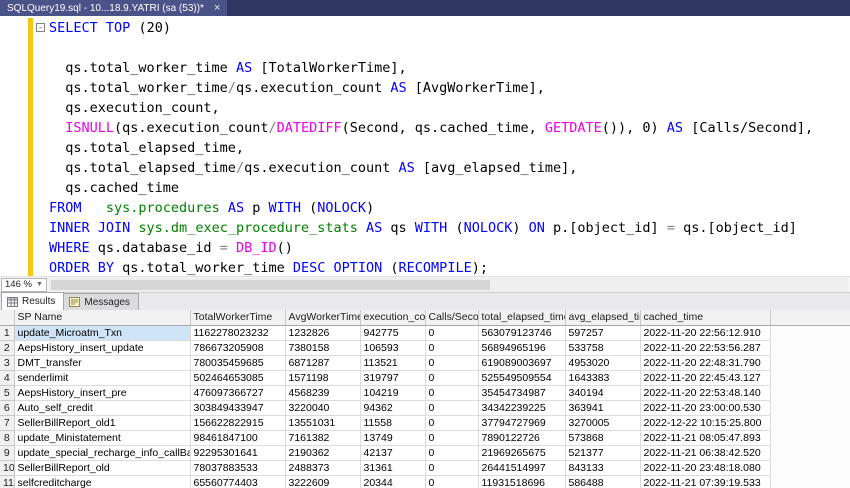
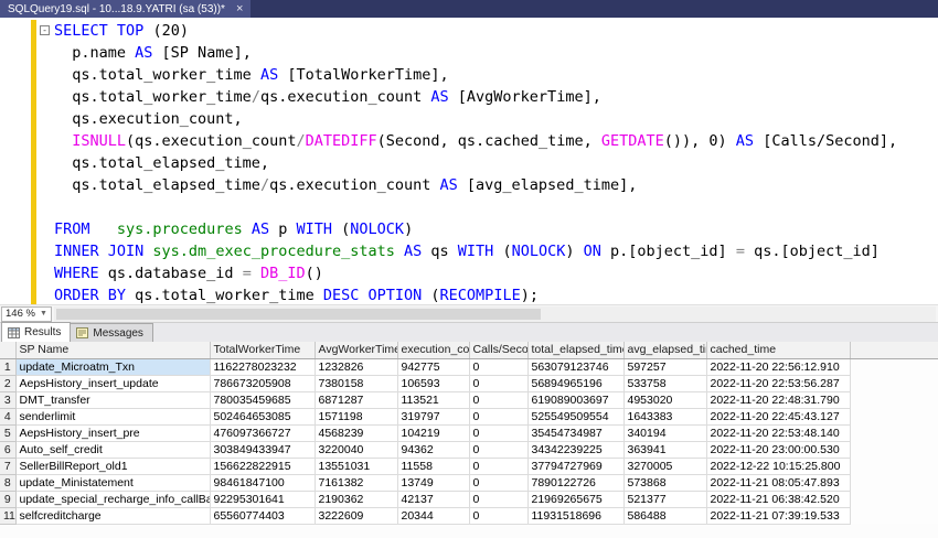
  SQLQuery19.sql - 10...18.9.YATRI (sa (53))*
  ×
  -
  SELECT TOP (20)
+ p.name AS [SP Name],
  qs.total_worker_time AS [TotalWorkerTime],
  qs.total_worker_time/qs.execution_count AS [AvgWorkerTime],
  qs.execution_count,
  ISNULL(qs.execution_count/DATEDIFF(Second, qs.cached_time, GETDATE()), 0) AS [Calls/Second],
  qs.total_elapsed_time,
  qs.total_elapsed_time/qs.execution_count AS [avg_elapsed_time],
- qs.cached_time
  FROM sys.procedures AS p WITH (NOLOCK)
  INNER JOIN sys.dm_exec_procedure_stats AS qs WITH (NOLOCK) ON p.[object_id] = qs.[object_id]
  WHERE qs.database_id = DB_ID()
  ORDER BY qs.total_worker_time DESC OPTION (RECOMPILE);
  146 %
  Results
  Messages
  	SP Name	TotalWorkerTime	AvgWorkerTim	execution_co	Calls/Seco	total_elapsed_tim	avg_elapsed_ti	cached_time
  1	update_Microatm_Txn	1162278023232	1232826	942775	0	563079123746	597257	2022-11-20 22:56:12.910
  2	AepsHistory_insert_update	786673205908	7380158	106593	0	56894965196	533758	2022-11-20 22:53:56.287
  3	DMT_transfer	780035459685	6871287	113521	0	619089003697	4953020	2022-11-20 22:48:31.790
  4	senderlimit	502464653085	1571198	319797	0	525549509554	1643383	2022-11-20 22:45:43.127
  5	AepsHistory_insert_pre	476097366727	4568239	104219	0	35454734987	340194	2022-11-20 22:53:48.140
  6	Auto_self_credit	303849433947	3220040	94362	0	34342239225	363941	2022-11-20 23:00:00.530
  7	SellerBillReport_old1	156622822915	13551031	11558	0	37794727969	3270005	2022-12-22 10:15:25.800
  8	update_Ministatement	98461847100	7161382	13749	0	7890122726	573868	2022-11-21 08:05:47.893
  9	update_special_recharge_info_callB	92295301641	2190362	42137	0	21969265675	521377	2022-11-21 06:38:42.520
- 10	SellerBillReport_old	78037883533	2488373	31361	0	26441514997	843133	2022-11-20 23:48:18.080
  11	selfcreditcharge	65560774403	3222609	20344	0	11931518696	586488	2022-11-21 07:39:19.533
